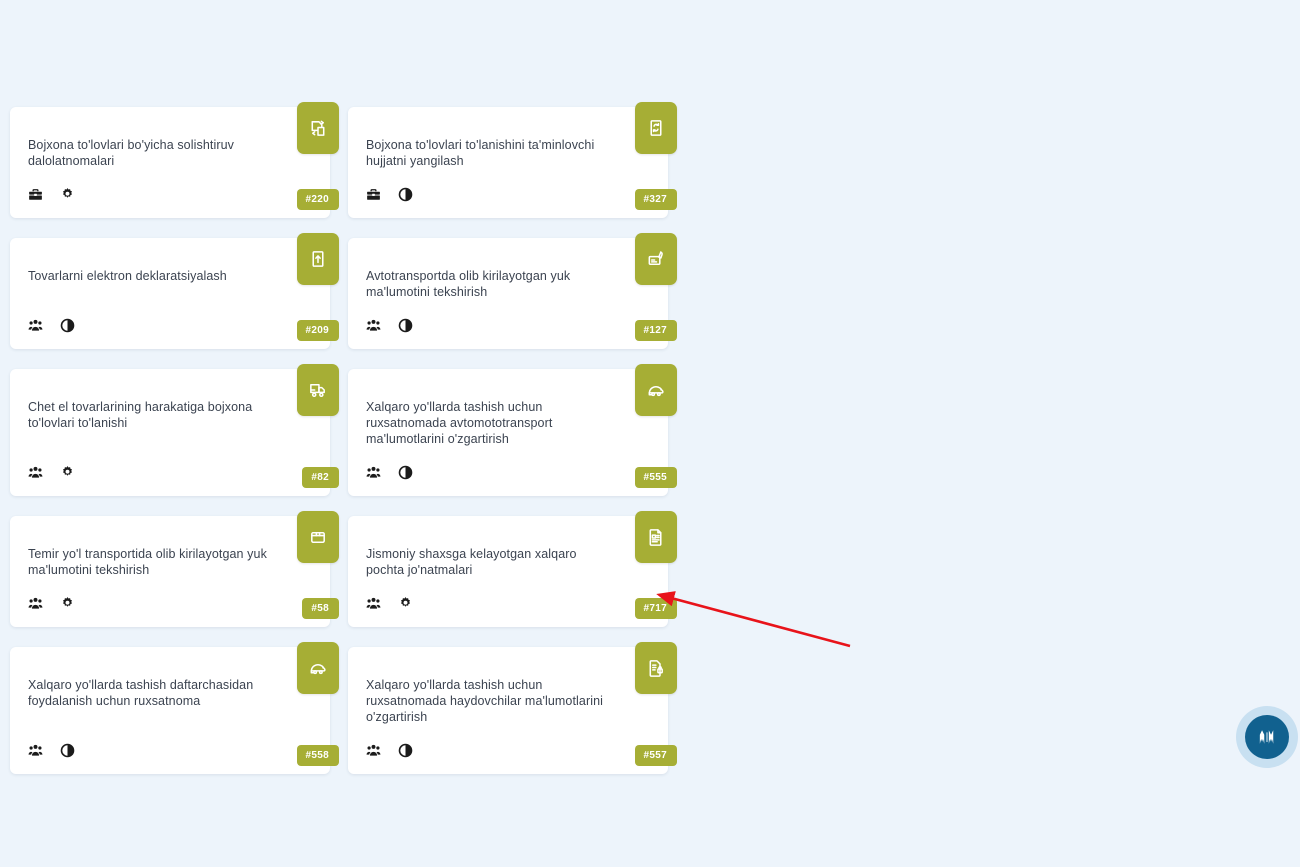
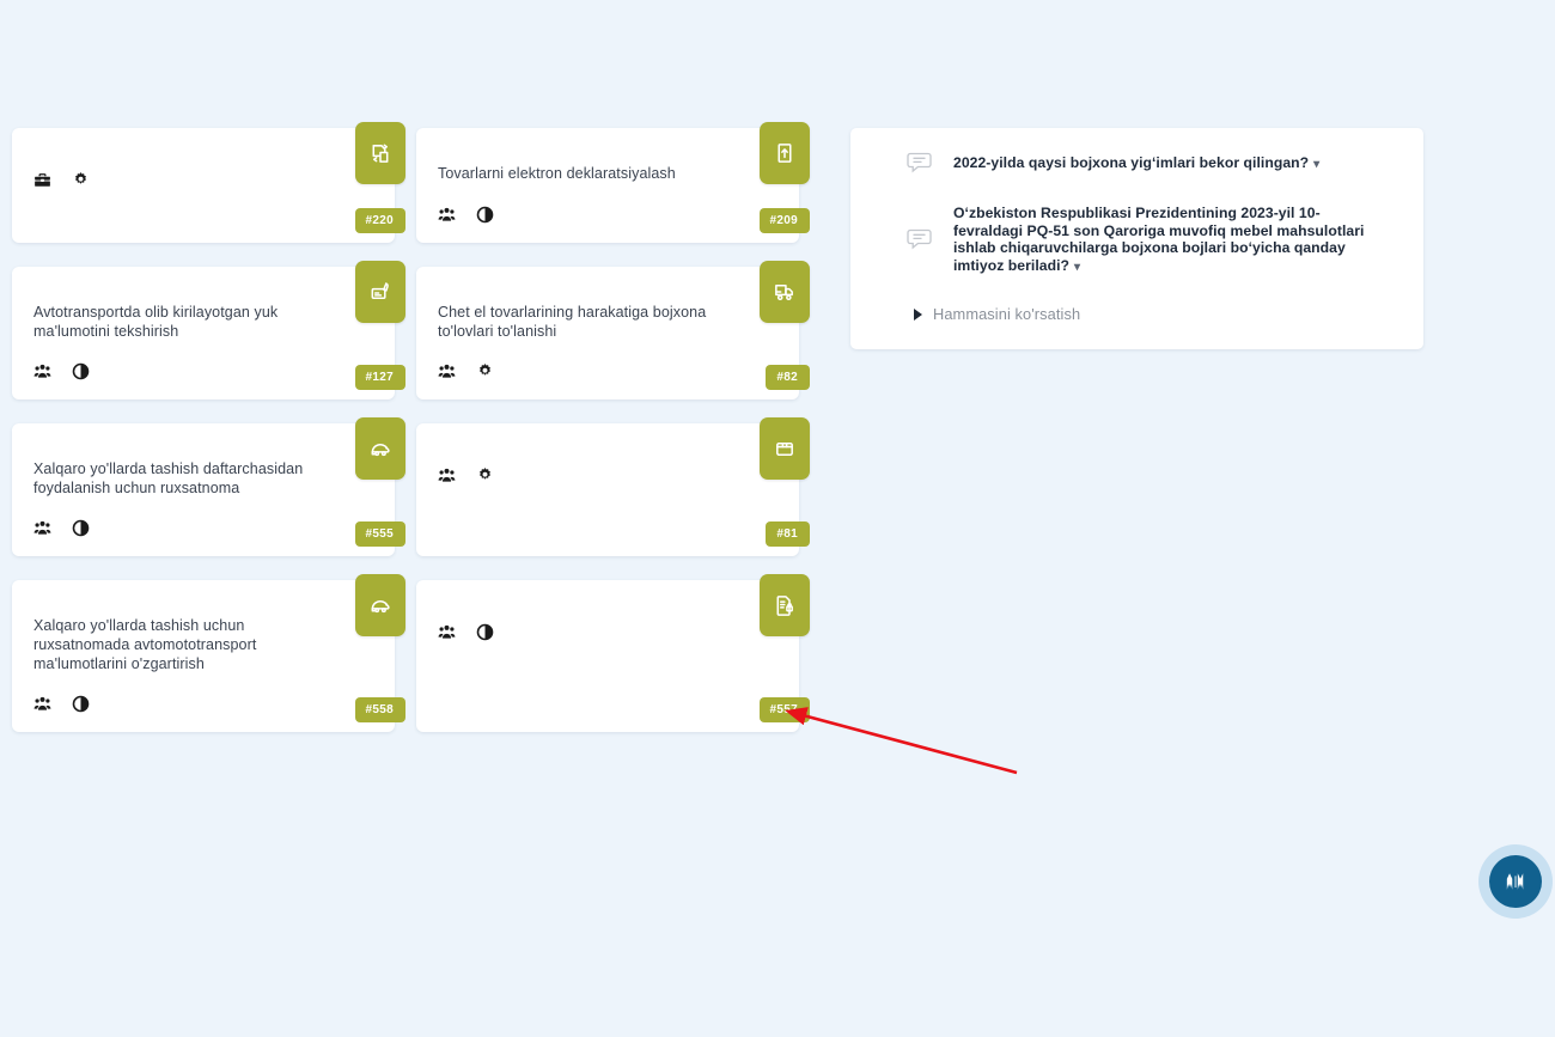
- Bojxona to'lovlari bo'yicha solishtiruv dalolatnomalari
  #220
- Bojxona to'lovlari to'lanishini ta'minlovchi hujjatni yangilash
- #327
  Tovarlarni elektron deklaratsiyalash
  #209
  Avtotransportda olib kirilayotgan yuk ma'lumotini tekshirish
  #127
  Chet el tovarlarining harakatiga bojxona to'lovlari to'lanishi
  #82
- Xalqaro yo'llarda tashish uchun ruxsatnomada avtomototransport ma'lumotlarini o'zgartirish
+ Xalqaro yo'llarda tashish daftarchasidan foydalanish uchun ruxsatnoma
  #555
- Temir yo'l transportida olib kirilayotgan yuk ma'lumotini tekshirish
- #58
+ #81
- Jismoniy shaxsga kelayotgan xalqaro pochta jo'natmalari
- #717
- Xalqaro yo'llarda tashish daftarchasidan foydalanish uchun ruxsatnoma
+ Xalqaro yo'llarda tashish uchun ruxsatnomada avtomototransport ma'lumotlarini o'zgartirish
  #558
- Xalqaro yo'llarda tashish uchun ruxsatnomada haydovchilar ma'lumotlarini o'zgartirish
  #557
+ 2022-yilda qaysi bojxona yig‘imlari bekor qilingan? ▾
+ O‘zbekiston Respublikasi Prezidentining 2023-yil 10-fevraldagi PQ-51 son Qaroriga muvofiq mebel mahsulotlari ishlab chiqaruvchilarga bojxona bojlari bo‘yicha qanday imtiyoz beriladi? ▾
+ Hammasini ko'rsatish
